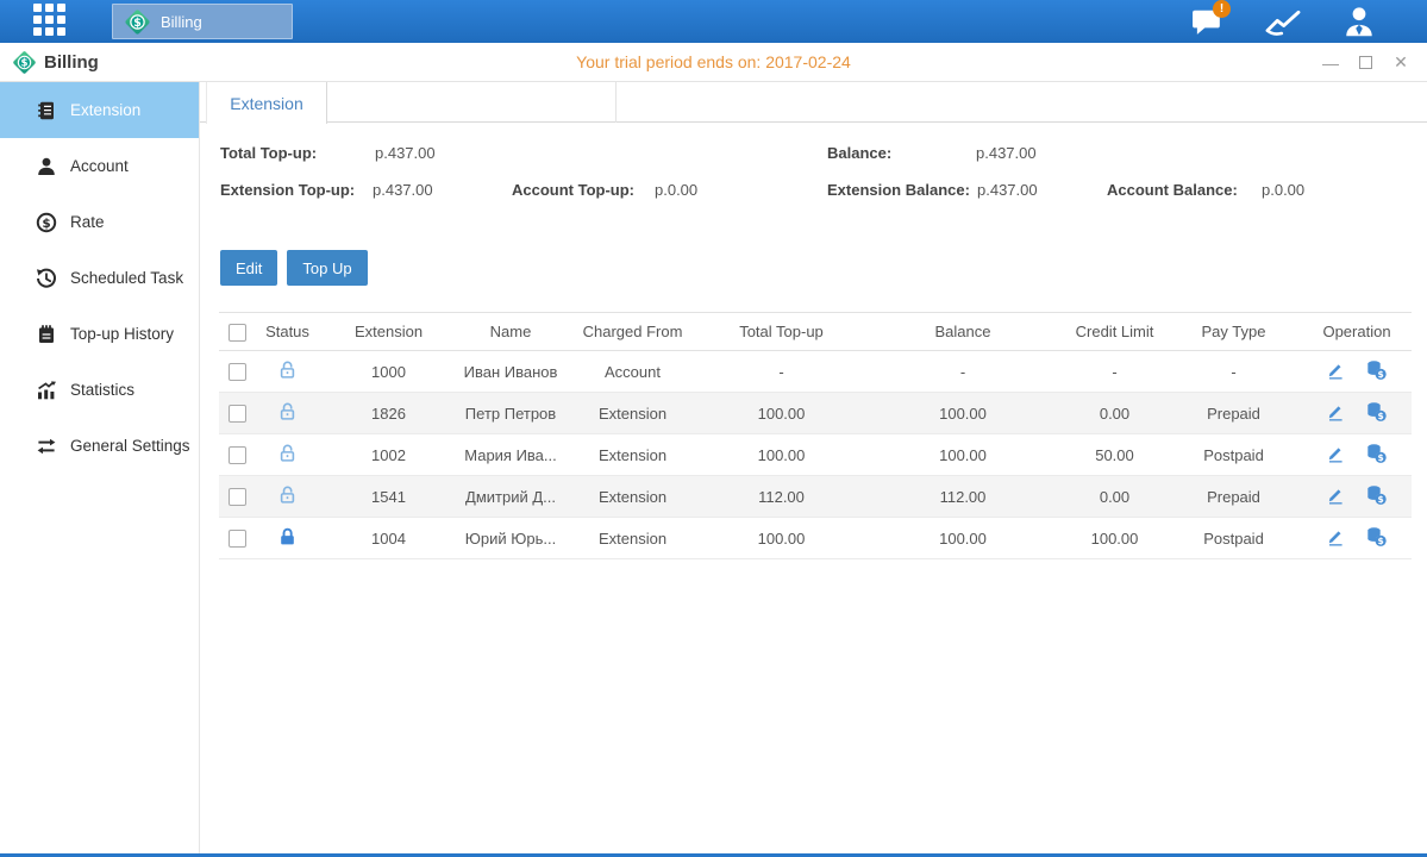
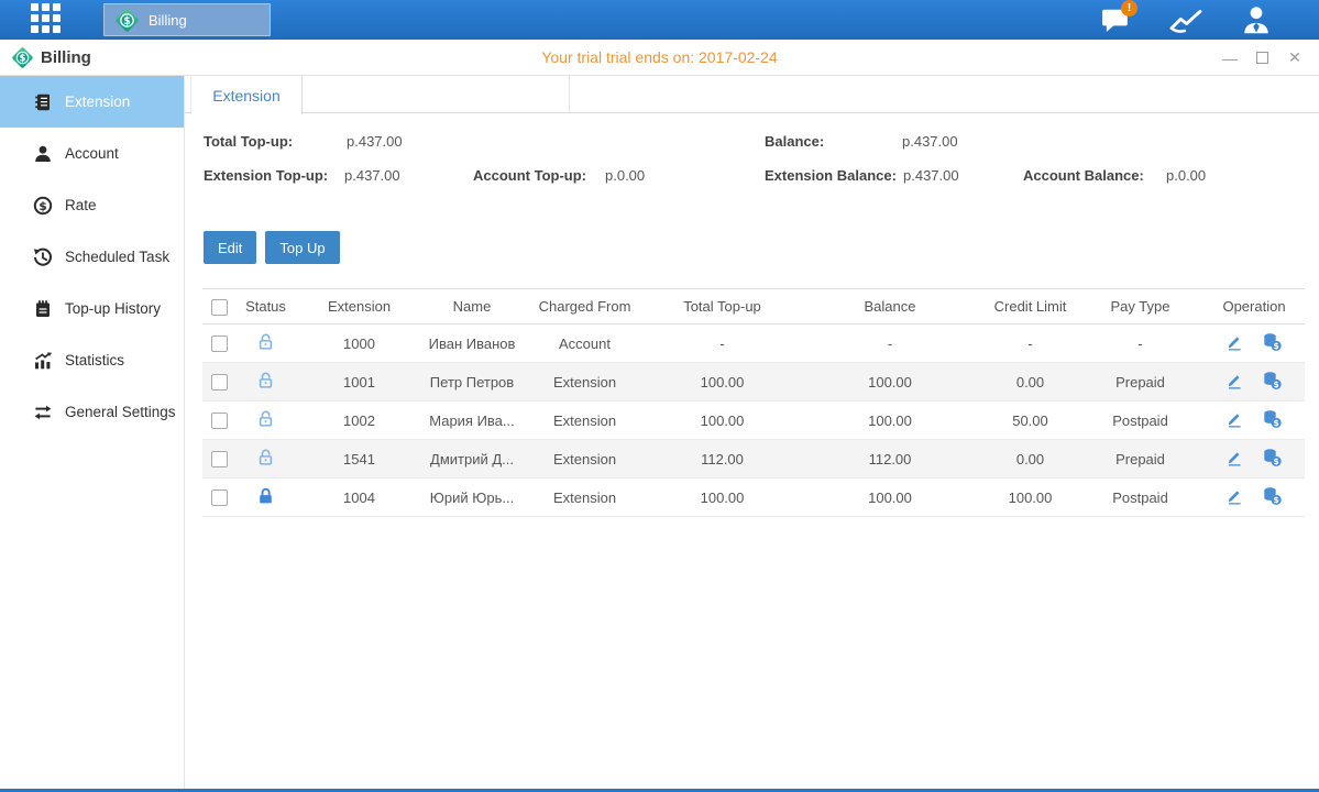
  $
  Billing
  !
  $
  Billing
- Your trial period ends on: 2017-02-24
+ Your trial trial ends on: 2017-02-24
  —
  ✕
  Extension
  Account
  $
  Rate
  Scheduled Task
  Top-up History
  Statistics
  General Settings
  Extension
  Total Top-up:
  p.437.00
  Balance:
  p.437.00
  Extension Top-up:
  p.437.00
  Account Top-up:
  p.0.00
  Extension Balance:
  p.437.00
  Account Balance:
  p.0.00
  Edit
  Top Up
  	Status	Extension	Name	Charged From	Total Top-up	Balance	Credit Limit	Pay Type	Operation
  		1000	Иван Иванов	Account	-	-	-	-	$
- 		1826	Петр Петров	Extension	100.00	100.00	0.00	Prepaid	$
+ 		1001	Петр Петров	Extension	100.00	100.00	0.00	Prepaid	$
  		1002	Мария Ива...	Extension	100.00	100.00	50.00	Postpaid	$
  		1541	Дмитрий Д...	Extension	112.00	112.00	0.00	Prepaid	$
  		1004	Юрий Юрь...	Extension	100.00	100.00	100.00	Postpaid	$
